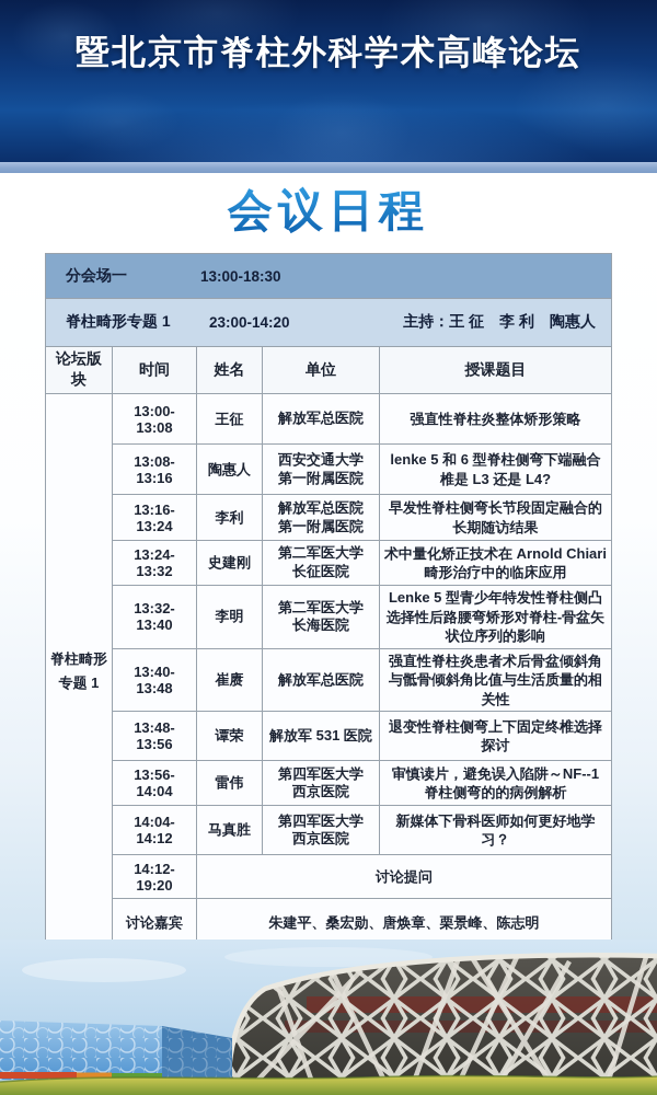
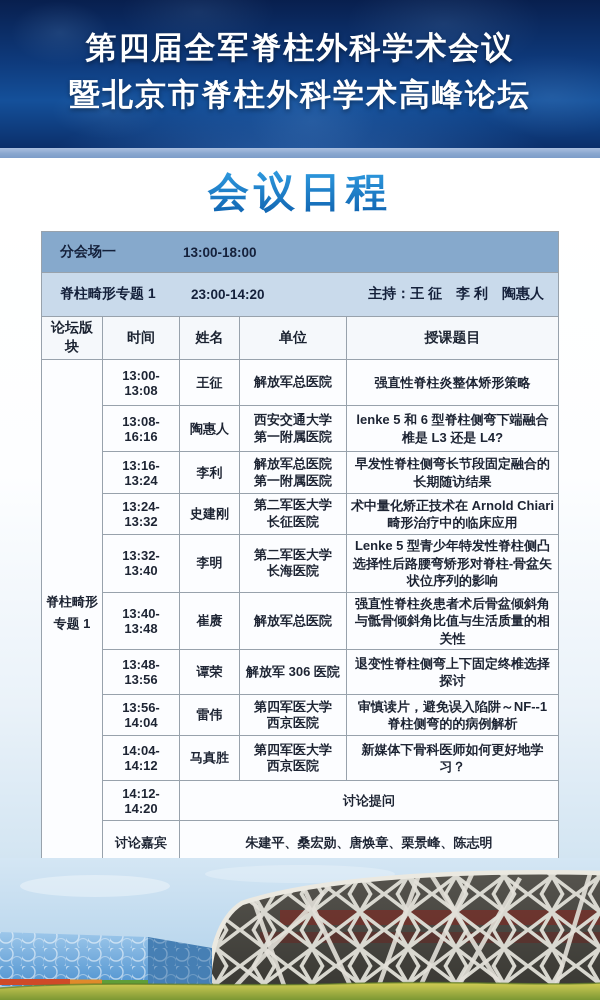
+ 第四届全军脊柱外科学术会议
  暨北京市脊柱外科学术高峰论坛
  会议日程
- 分会场一 13:00-18:30
+ 分会场一 13:00-18:00
  脊柱畸形专题 1 23:00-14:20 主持：王 征 李 利 陶惠人
  论坛版块	时间	姓名	单位	授课题目
  脊柱畸形 专题 1	13:00-13:08	王征	解放军总医院	强直性脊柱炎整体矫形策略
- 13:08-13:16	陶惠人	西安交通大学 第一附属医院	lenke 5 和 6 型脊柱侧弯下端融合椎是 L3 还是 L4?
+ 13:08-16:16	陶惠人	西安交通大学 第一附属医院	lenke 5 和 6 型脊柱侧弯下端融合椎是 L3 还是 L4?
  13:16-13:24	李利	解放军总医院 第一附属医院	早发性脊柱侧弯长节段固定融合的长期随访结果
  13:24-13:32	史建刚	第二军医大学 长征医院	术中量化矫正技术在 Arnold Chiari 畸形治疗中的临床应用
  13:32-13:40	李明	第二军医大学 长海医院	Lenke 5 型青少年特发性脊柱侧凸选择性后路腰弯矫形对脊柱-骨盆矢状位序列的影响
  13:40-13:48	崔赓	解放军总医院	强直性脊柱炎患者术后骨盆倾斜角与骶骨倾斜角比值与生活质量的相关性
- 13:48-13:56	谭荣	解放军 531 医院	退变性脊柱侧弯上下固定终椎选择探讨
+ 13:48-13:56	谭荣	解放军 306 医院	退变性脊柱侧弯上下固定终椎选择探讨
  13:56-14:04	雷伟	第四军医大学 西京医院	审慎读片，避免误入陷阱～NF--1 脊柱侧弯的的病例解析
  14:04-14:12	马真胜	第四军医大学 西京医院	新媒体下骨科医师如何更好地学习？
- 14:12-19:20	讨论提问
+ 14:12-14:20	讨论提问
  讨论嘉宾	朱建平、桑宏勋、唐焕章、栗景峰、陈志明
